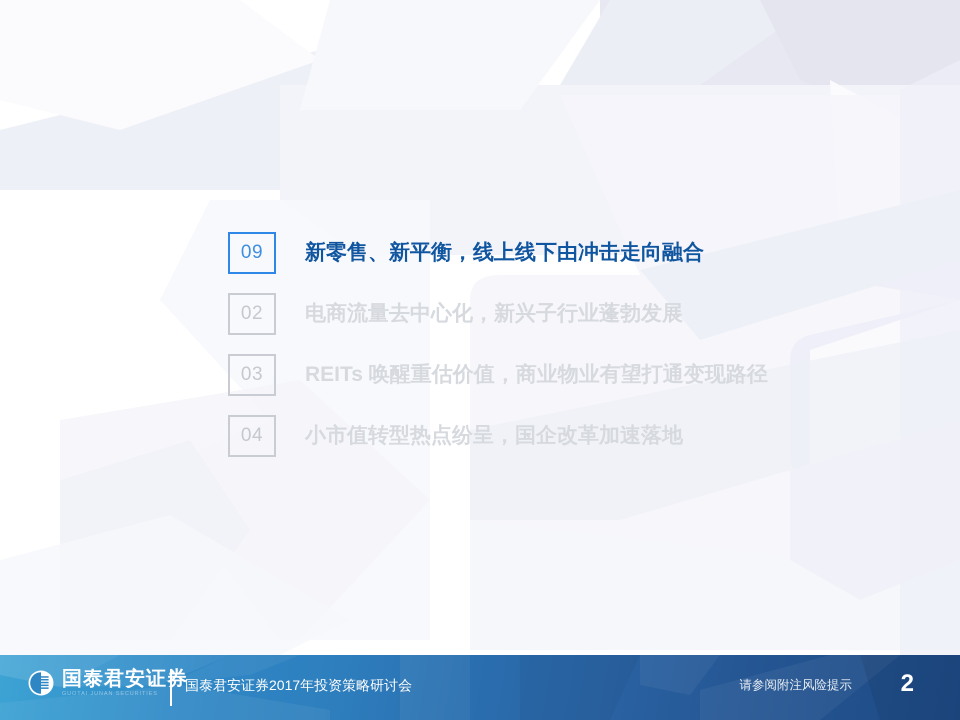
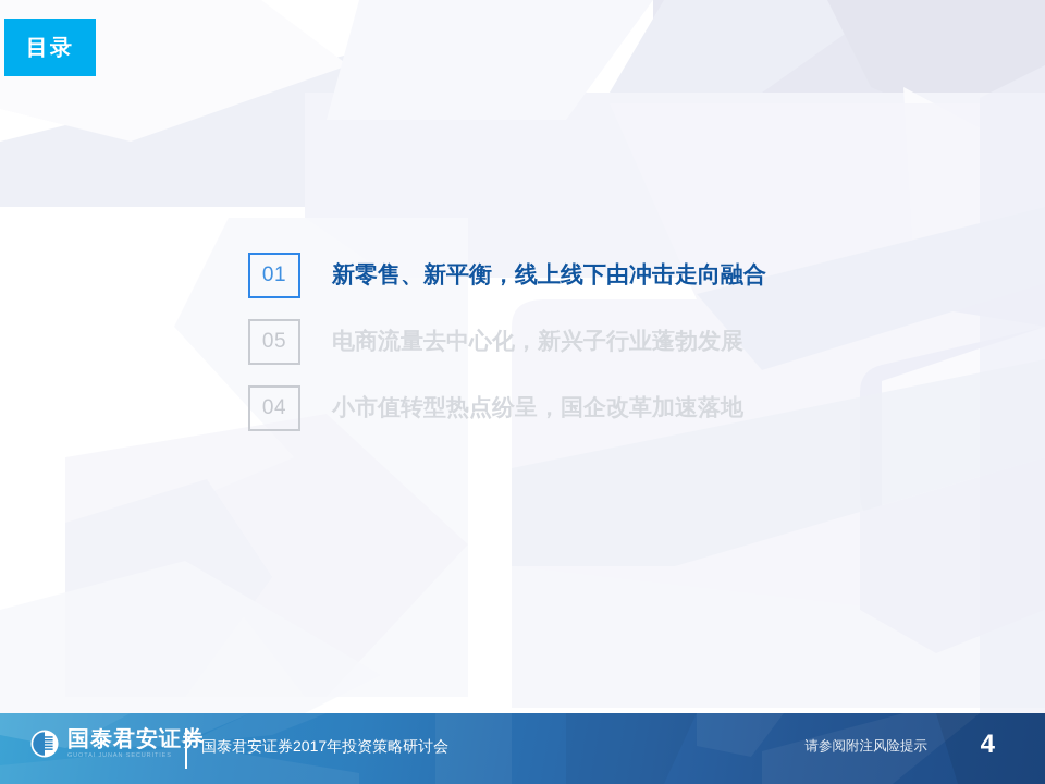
+ 目录
- 09
+ 01
  新零售、新平衡，线上线下由冲击走向融合
- 02
+ 05
  电商流量去中心化，新兴子行业蓬勃发展
- 03
- REITs 唤醒重估价值，商业物业有望打通变现路径
  04
  小市值转型热点纷呈，国企改革加速落地
  国泰君安证券
  国泰君安证券2017年投资策略研讨会
  请参阅附注风险提示
- 2
+ 4
